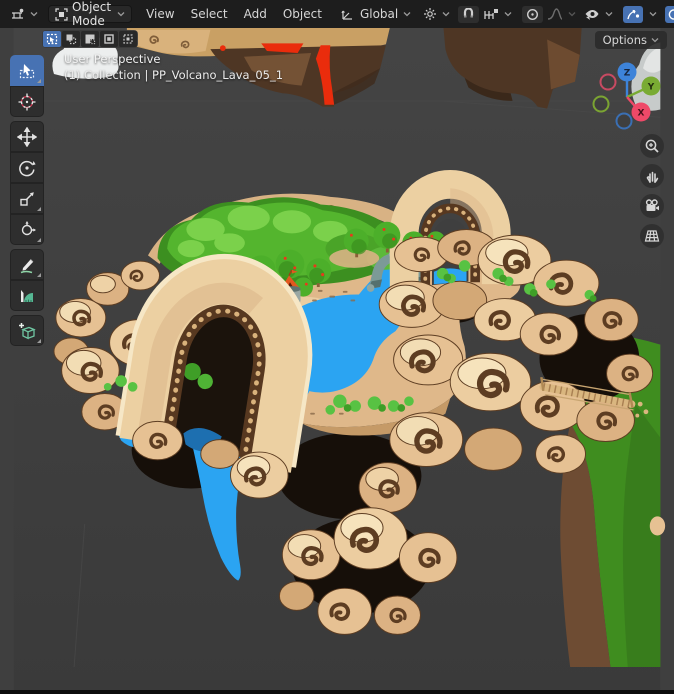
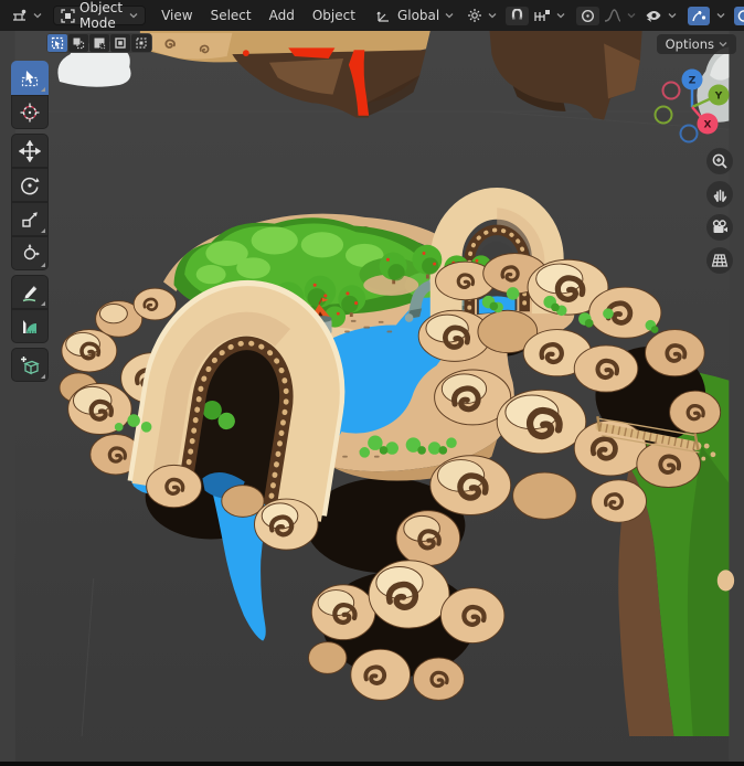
  Object Mode
  View
  Select
  Add
  Object
  Global
  Options
- User Perspective
- (1) Collection | PP_Volcano_Lava_05_1
  Z
  Y
  X
